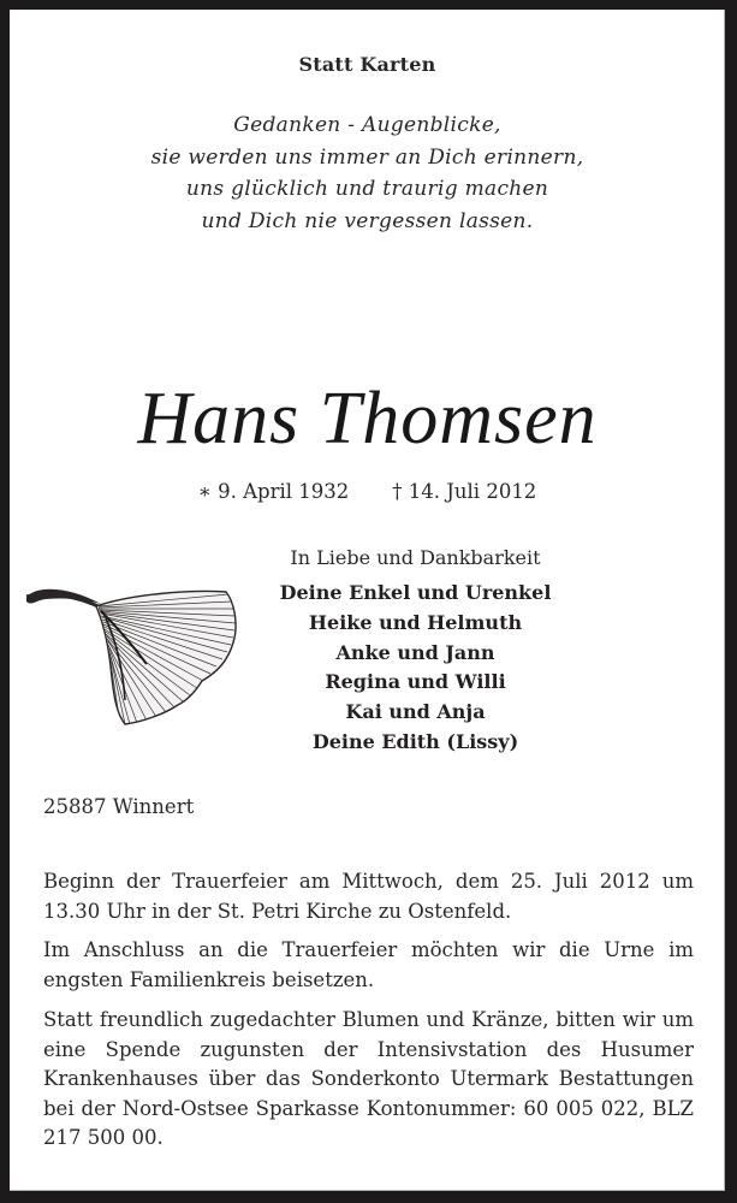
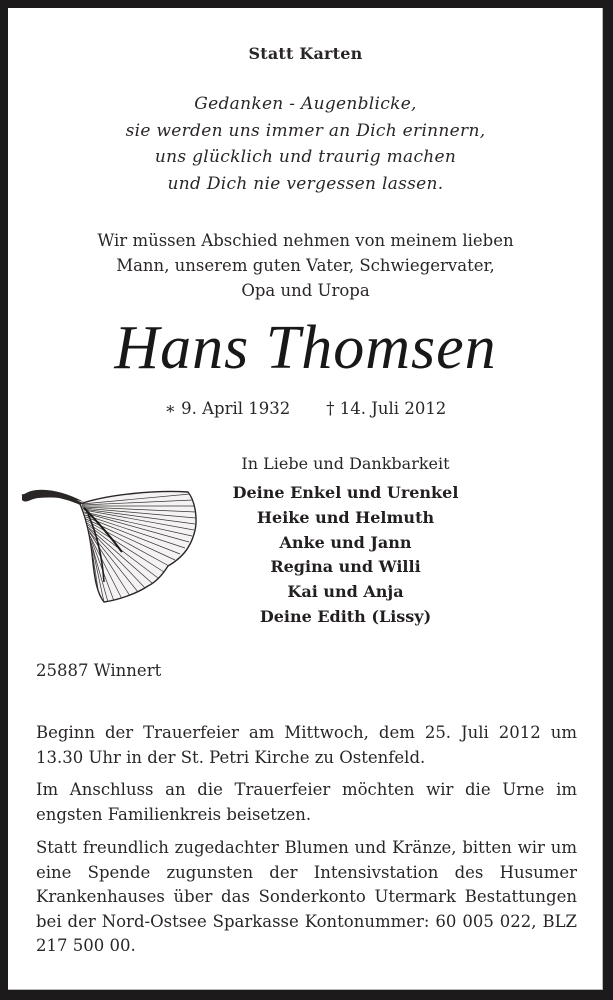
  Statt Karten
  Gedanken - Augenblicke,
  sie werden uns immer an Dich erinnern,
  uns glücklich und traurig machen
  und Dich nie vergessen lassen.
+ Wir müssen Abschied nehmen von meinem lieben
+ Mann, unserem guten Vater, Schwiegervater,
+ Opa und Uropa
  Hans Thomsen
  ∗ 9. April 1932 † 14. Juli 2012
  In Liebe und Dankbarkeit
  Deine Enkel und Urenkel
  Heike und Helmuth
  Anke und Jann
  Regina und Willi
  Kai und Anja
  Deine Edith (Lissy)
  25887 Winnert
  Beginn der Trauerfeier am Mittwoch, dem 25. Juli 2012 um 13.30 Uhr in der St. Petri Kirche zu Ostenfeld.
  Im Anschluss an die Trauerfeier möchten wir die Urne im engsten Familienkreis beisetzen.
  Statt freundlich zugedachter Blumen und Kränze, bitten wir um eine Spende zugunsten der Intensivstation des Husumer Krankenhauses über das Sonderkonto Utermark Bestattungen bei der Nord-Ostsee Sparkasse Kontonummer: 60 005 022, BLZ 217 500 00.
